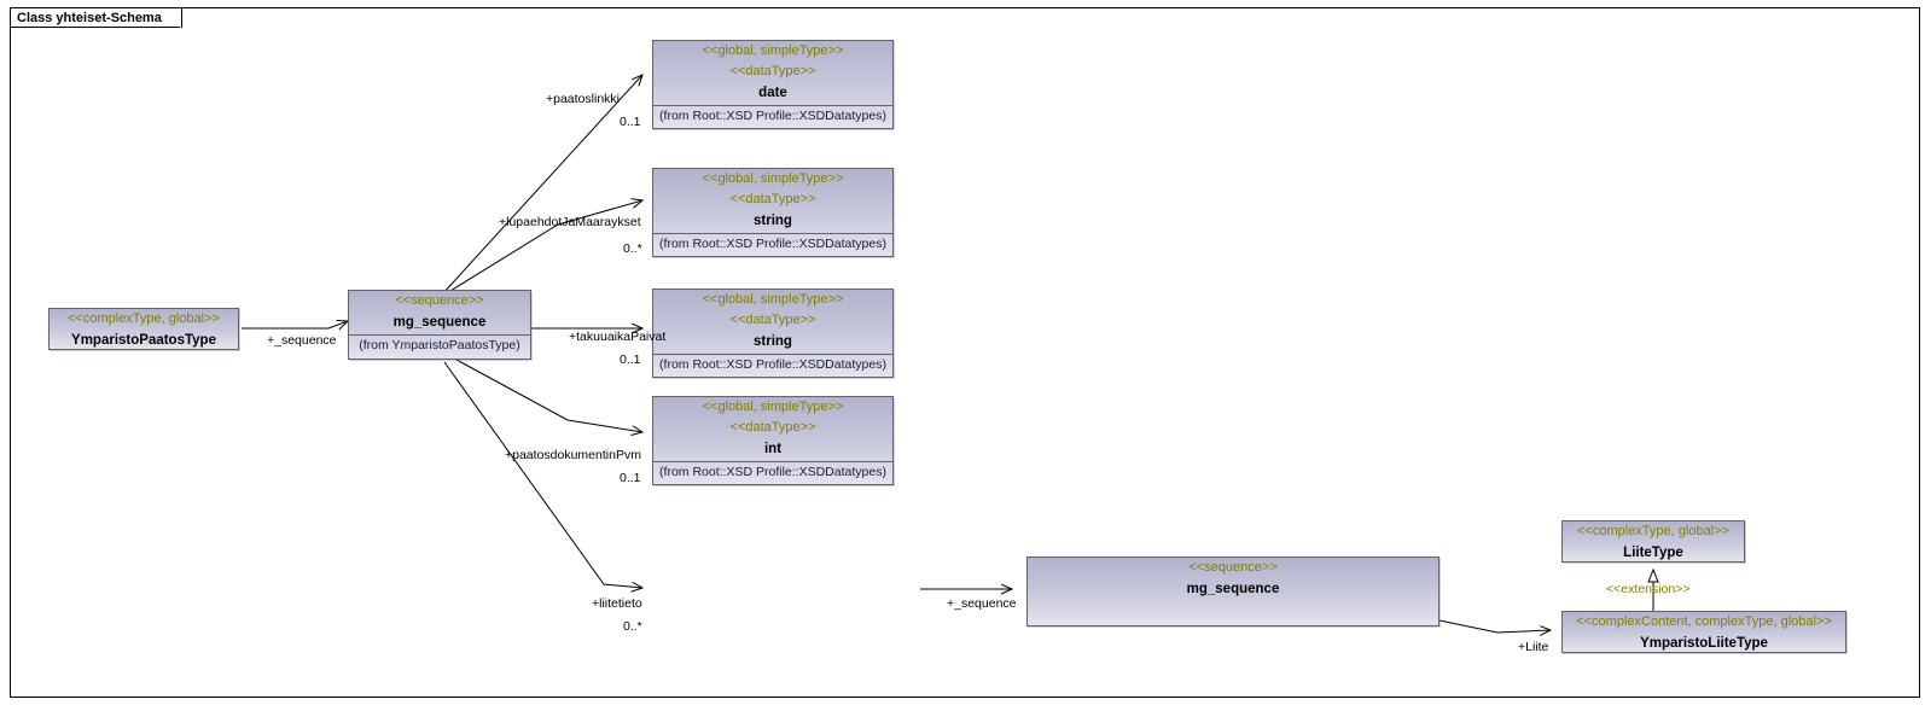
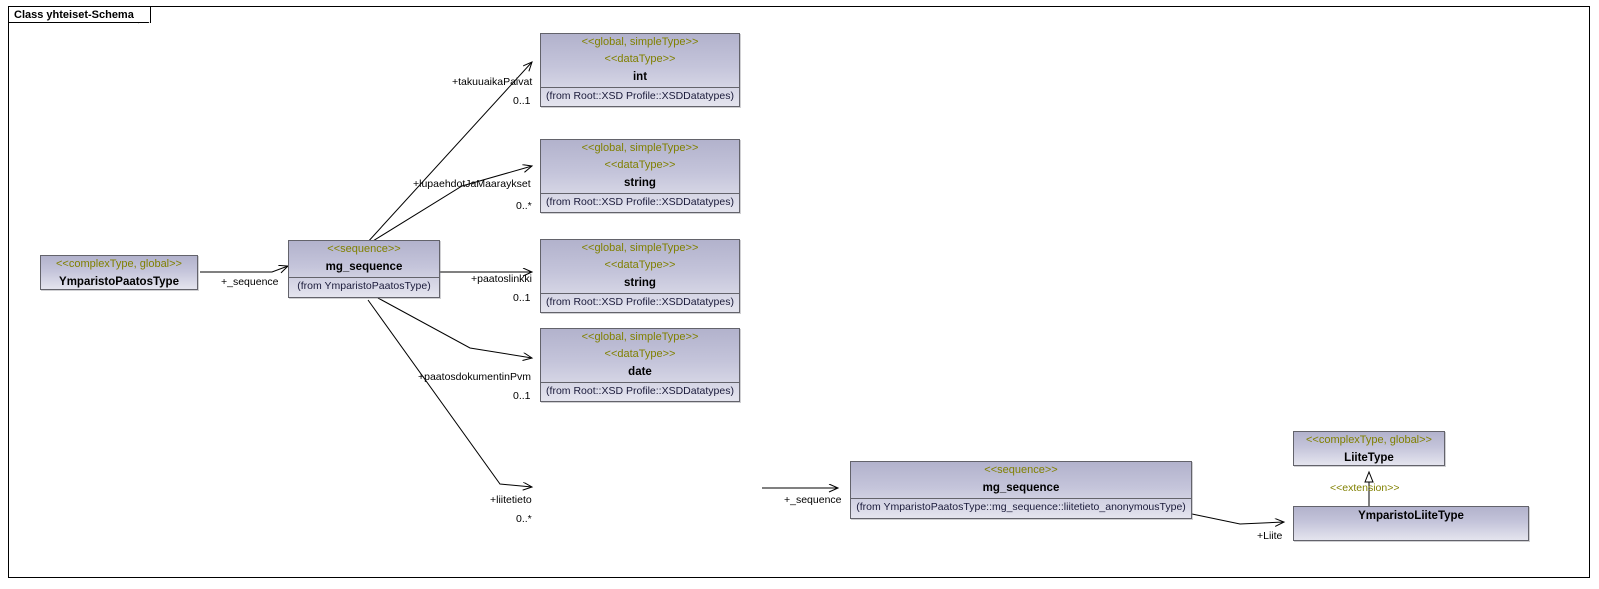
  Class yhteiset-Schema
  <<complexType, global>>
  YmparistoPaatosType
  <<sequence>>
  mg_sequence
  (from YmparistoPaatosType)
  <<global, simpleType>>
  <<dataType>>
- date
+ int
  (from Root::XSD Profile::XSDDatatypes)
  <<global, simpleType>>
  <<dataType>>
  string
  (from Root::XSD Profile::XSDDatatypes)
  <<global, simpleType>>
  <<dataType>>
  string
  (from Root::XSD Profile::XSDDatatypes)
  <<global, simpleType>>
  <<dataType>>
- int
+ date
  (from Root::XSD Profile::XSDDatatypes)
  <<sequence>>
  mg_sequence
+ (from YmparistoPaatosType::mg_sequence::liitetieto_anonymousType)
  <<complexType, global>>
  LiiteType
- <<complexContent, complexType, global>>
  YmparistoLiiteType
  +_sequence
- +paatoslinkki
+ +takuuaikaPaivat
  0..1
  +lupaehdotJaMaaraykset
  0..*
- +takuuaikaPaivat
+ +paatoslinkki
  0..1
  +paatosdokumentinPvm
  0..1
  +liitetieto
  0..*
  +_sequence
  +Liite
  <<extension>>
